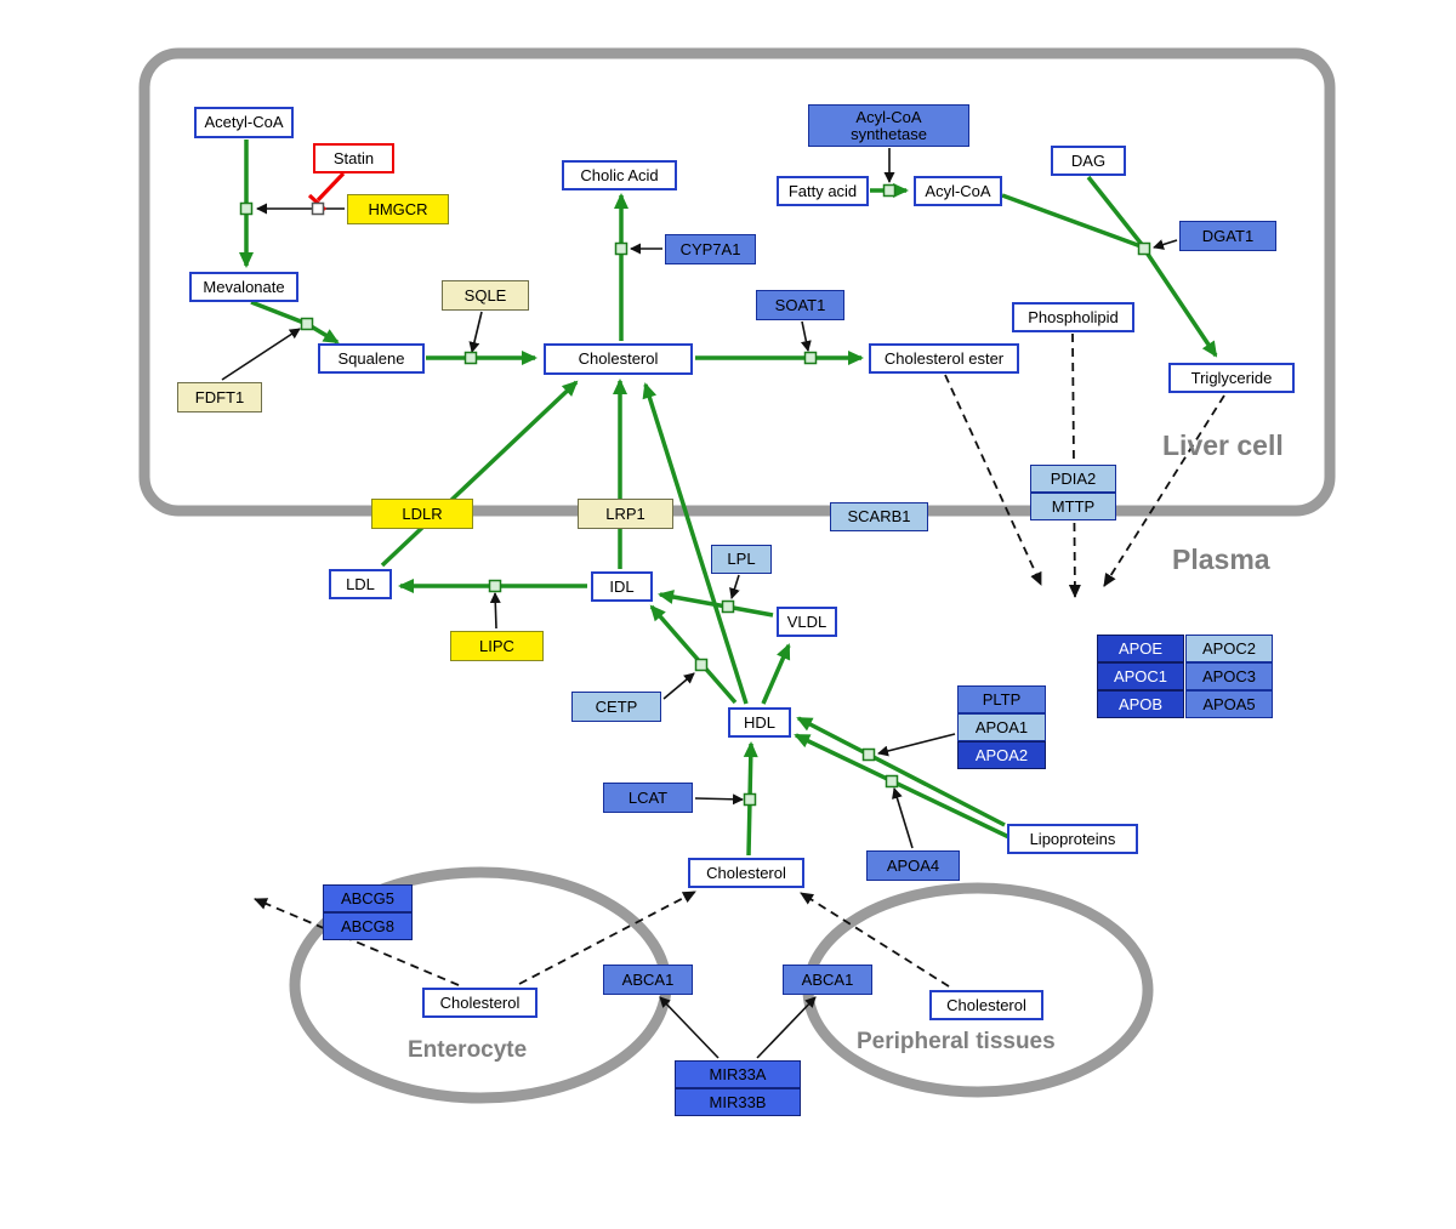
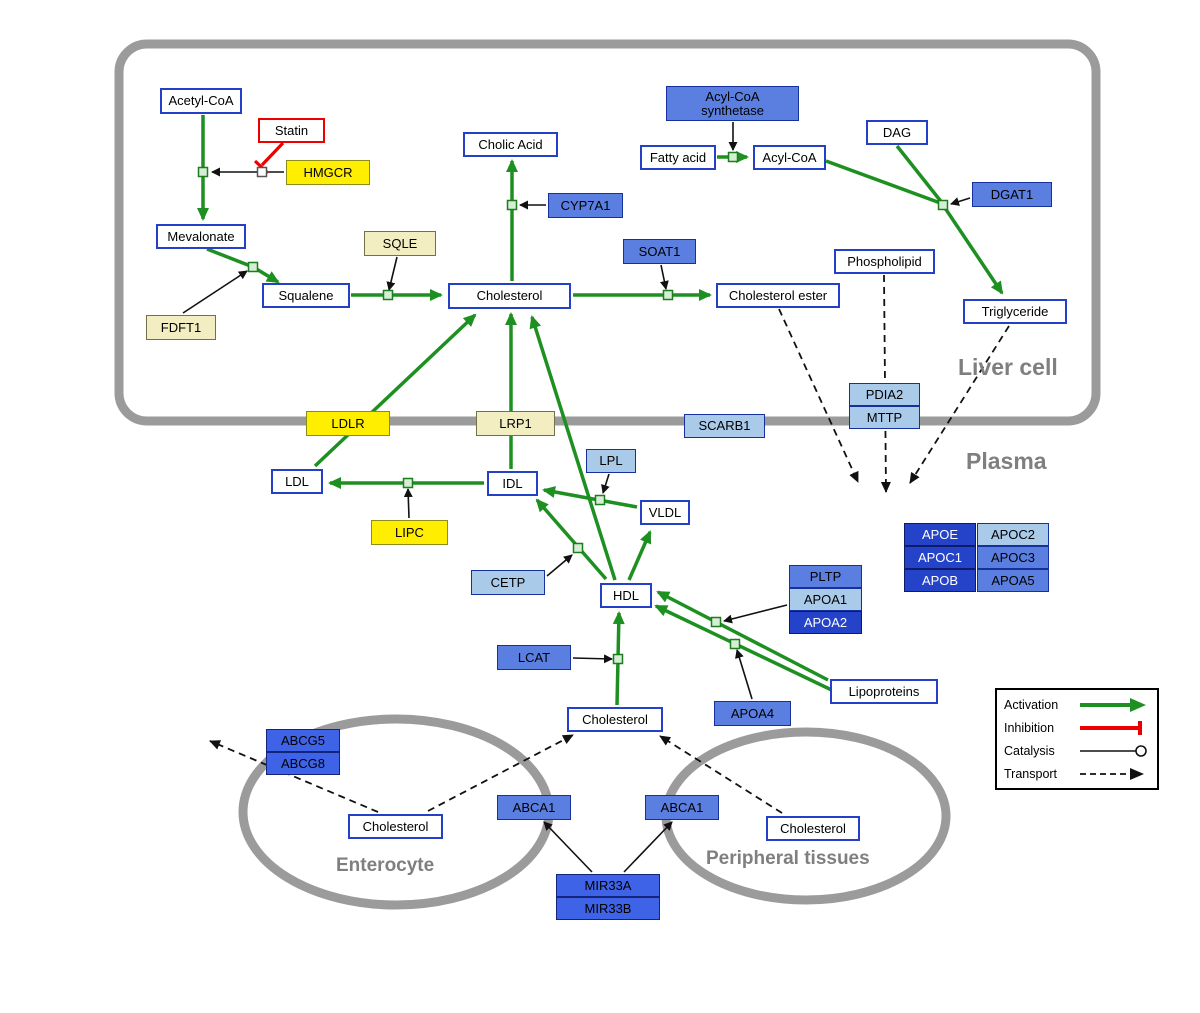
  Acetyl-CoA
  Statin
  HMGCR
  Mevalonate
  SQLE
  FDFT1
  Squalene
  Cholic Acid
  CYP7A1
  Cholesterol
  SOAT1
  Cholesterol ester
  Acyl-CoA synthetase
  Fatty acid
  Acyl-CoA
  DAG
  DGAT1
  Phospholipid
  Triglyceride
  PDIA2
  MTTP
  LDLR
  LRP1
  SCARB1
  LDL
  IDL
  LPL
  VLDL
  LIPC
  CETP
  HDL
  PLTP
  APOA1
  APOA2
  APOE
  APOC2
  APOC1
  APOC3
  APOB
  APOA5
  LCAT
  APOA4
  Lipoproteins
  Cholesterol
  ABCG5
  ABCG8
  Cholesterol
  ABCA1
  ABCA1
  Cholesterol
  MIR33A
  MIR33B
  Liver cell
  Plasma
  Enterocyte
  Peripheral tissues
+ Activation
+ Inhibition
+ Catalysis
+ Transport
